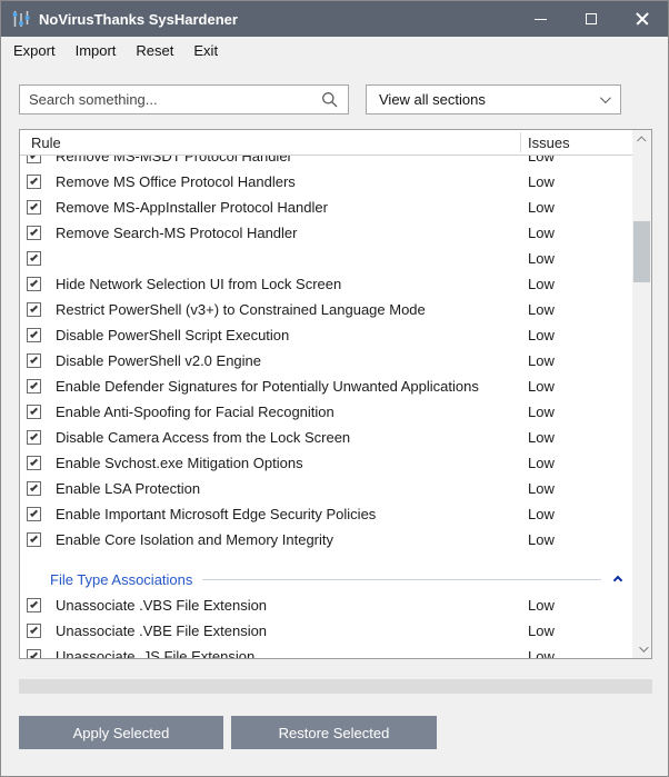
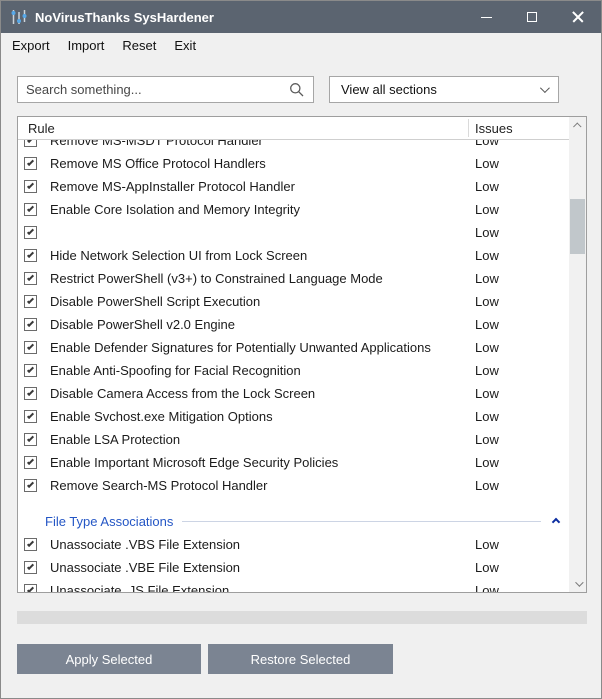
  NoVirusThanks SysHardener
  Export
  Import
  Reset
  Exit
  Search something...
  View all sections
  Rule
  Issues
  Remove MS-MSDT Protocol Handler
  Low
  Remove MS Office Protocol Handlers
  Low
  Remove MS-AppInstaller Protocol Handler
  Low
- Remove Search-MS Protocol Handler
+ Enable Core Isolation and Memory Integrity
  Low
  Low
  Hide Network Selection UI from Lock Screen
  Low
  Restrict PowerShell (v3+) to Constrained Language Mode
  Low
  Disable PowerShell Script Execution
  Low
  Disable PowerShell v2.0 Engine
  Low
  Enable Defender Signatures for Potentially Unwanted Applications
  Low
  Enable Anti-Spoofing for Facial Recognition
  Low
  Disable Camera Access from the Lock Screen
  Low
  Enable Svchost.exe Mitigation Options
  Low
  Enable LSA Protection
  Low
  Enable Important Microsoft Edge Security Policies
  Low
- Enable Core Isolation and Memory Integrity
+ Remove Search-MS Protocol Handler
  Low
  File Type Associations
  Unassociate .VBS File Extension
  Low
  Unassociate .VBE File Extension
  Low
  Unassociate .JS File Extension
  Low
  Apply Selected
  Restore Selected
